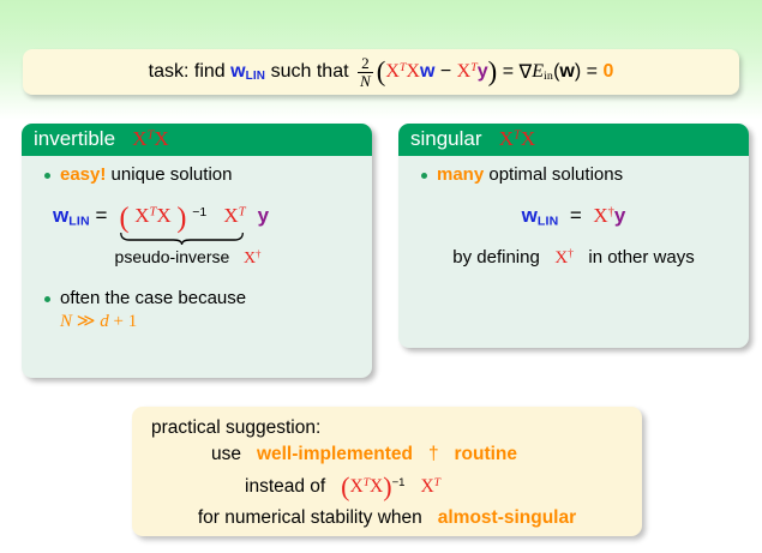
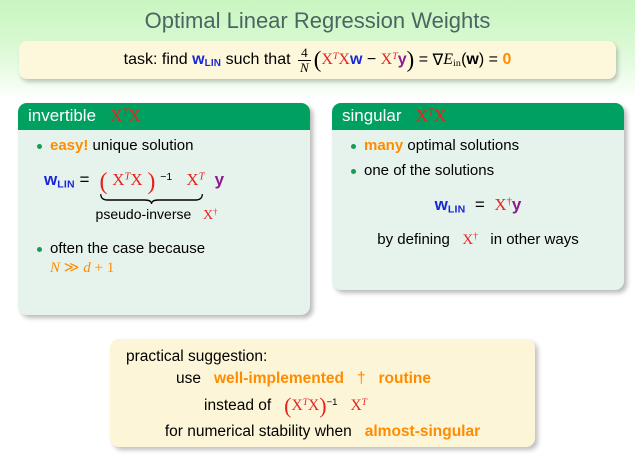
+ Optimal Linear Regression Weights
  task: find
  wLIN
  such that
- 2
+ 4
  N
  (
  XTX
  w
  −
  XT
  y
  )
  =
  ∇
  Ein
  (
  w
  )
  =
  0
  invertible XTX
  easy! unique solution
  wLIN
  =
  ( XTX ) −1 XT
  pseudo-inverse X†
  y
  often the case because
  N ≫ d + 1
  singular XTX
  many optimal solutions
+ one of the solutions
  wLIN = X†y
  by defining X† in other ways
  practical suggestion:
  use well-implemented † routine
  instead of (XTX)−1 XT
  for numerical stability when almost-singular
